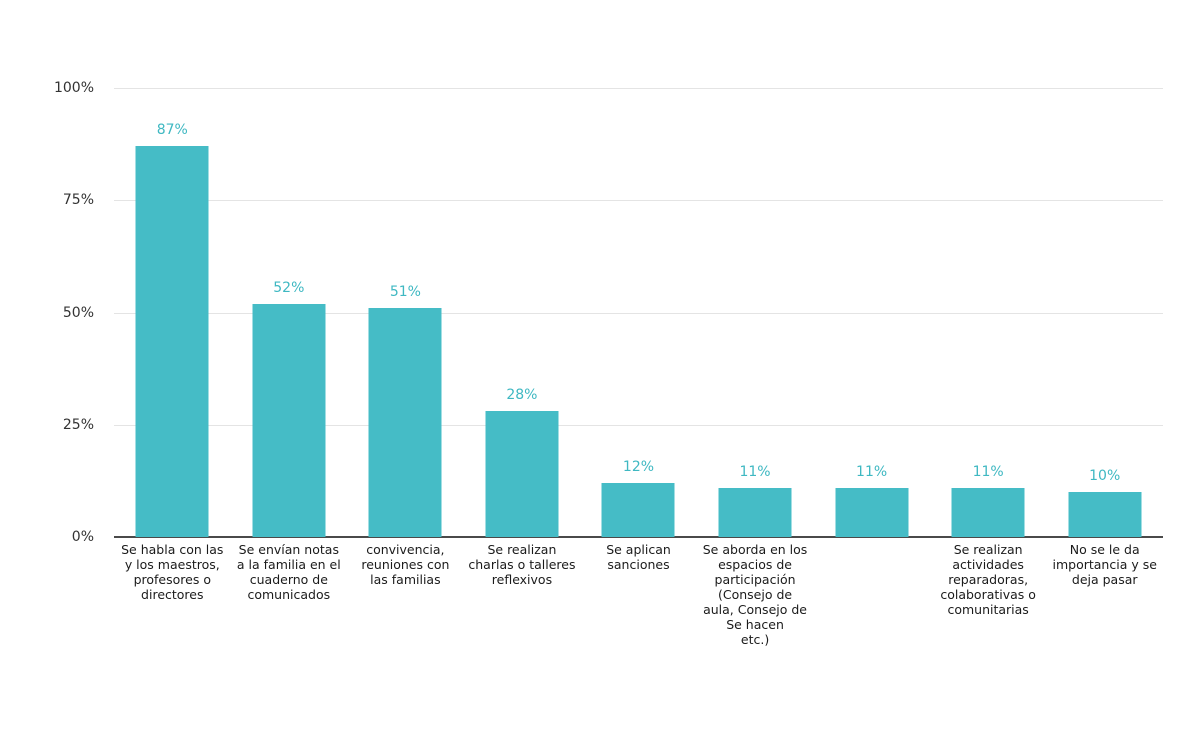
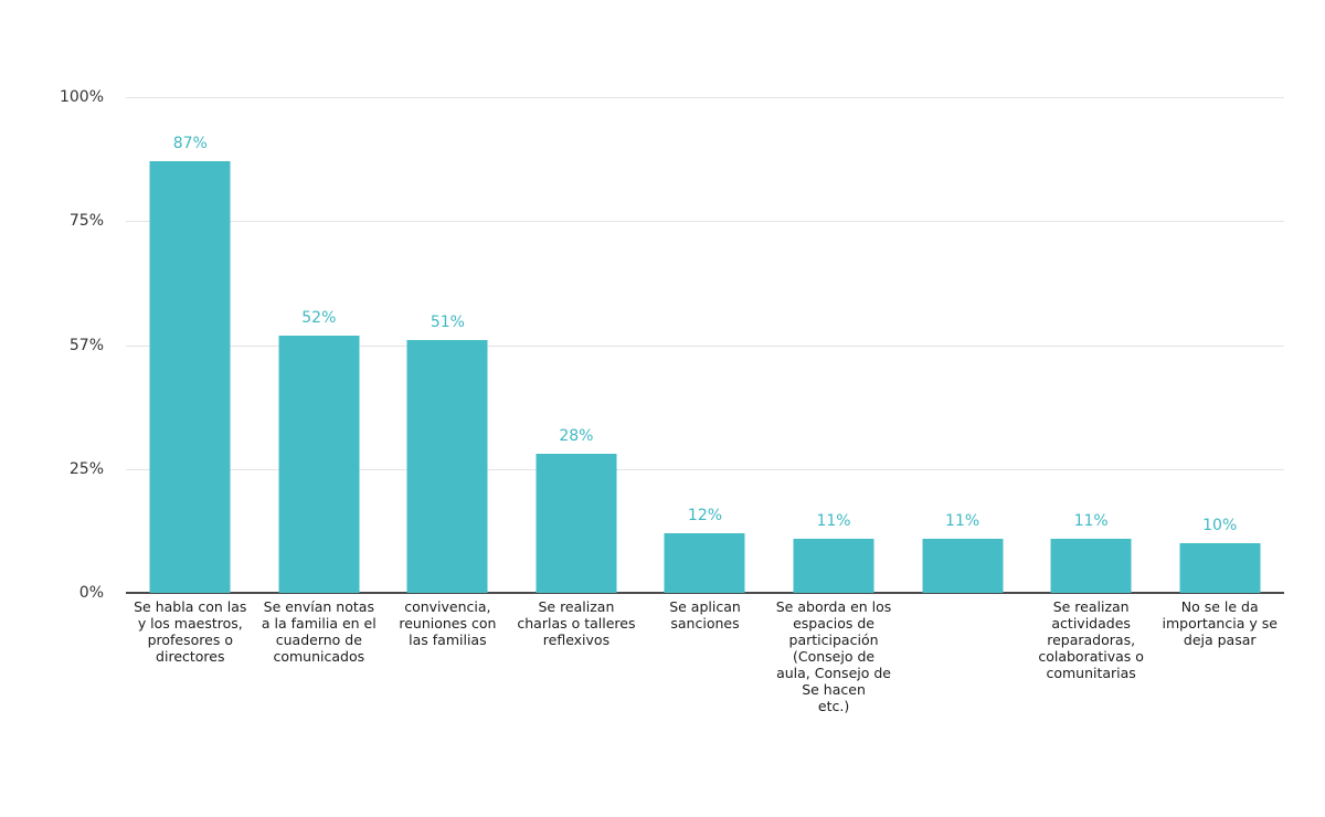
  0%
  25%
- 50%
+ 57%
  75%
  100%
  87%
  52%
  51%
  28%
  12%
  11%
  11%
  11%
  10%
  Se habla con las
  y los maestros,
  profesores o
  directores
  Se envían notas
  a la familia en el
  cuaderno de
  comunicados
  convivencia,
  reuniones con
  las familias
  Se realizan
  charlas o talleres
  reflexivos
  Se aplican
  sanciones
  Se aborda en los
  espacios de
  participación
  (Consejo de
  aula, Consejo de
  Se hacen
  etc.)
  Se realizan
  actividades
  reparadoras,
  colaborativas o
  comunitarias
  No se le da
  importancia y se
  deja pasar
